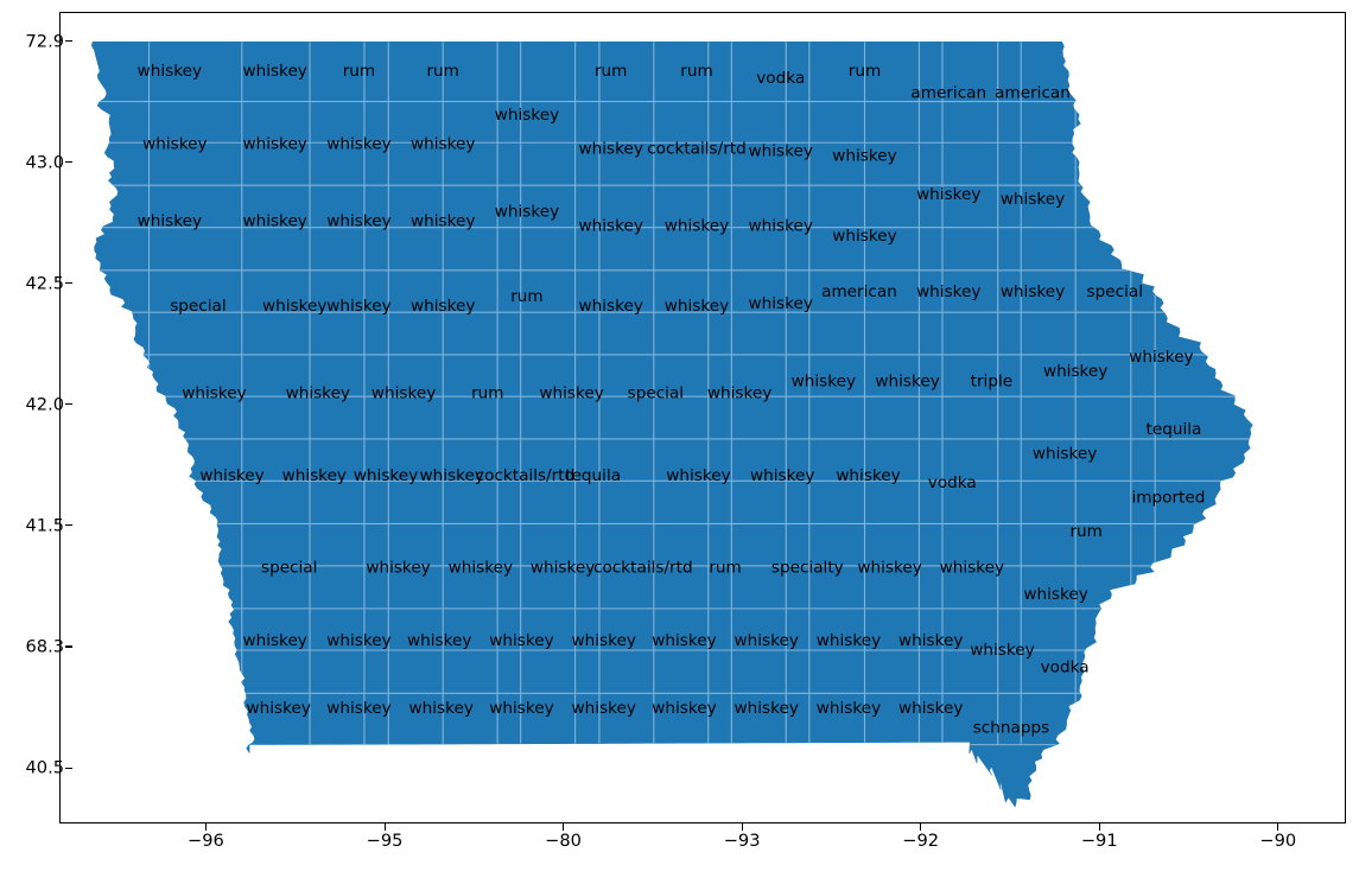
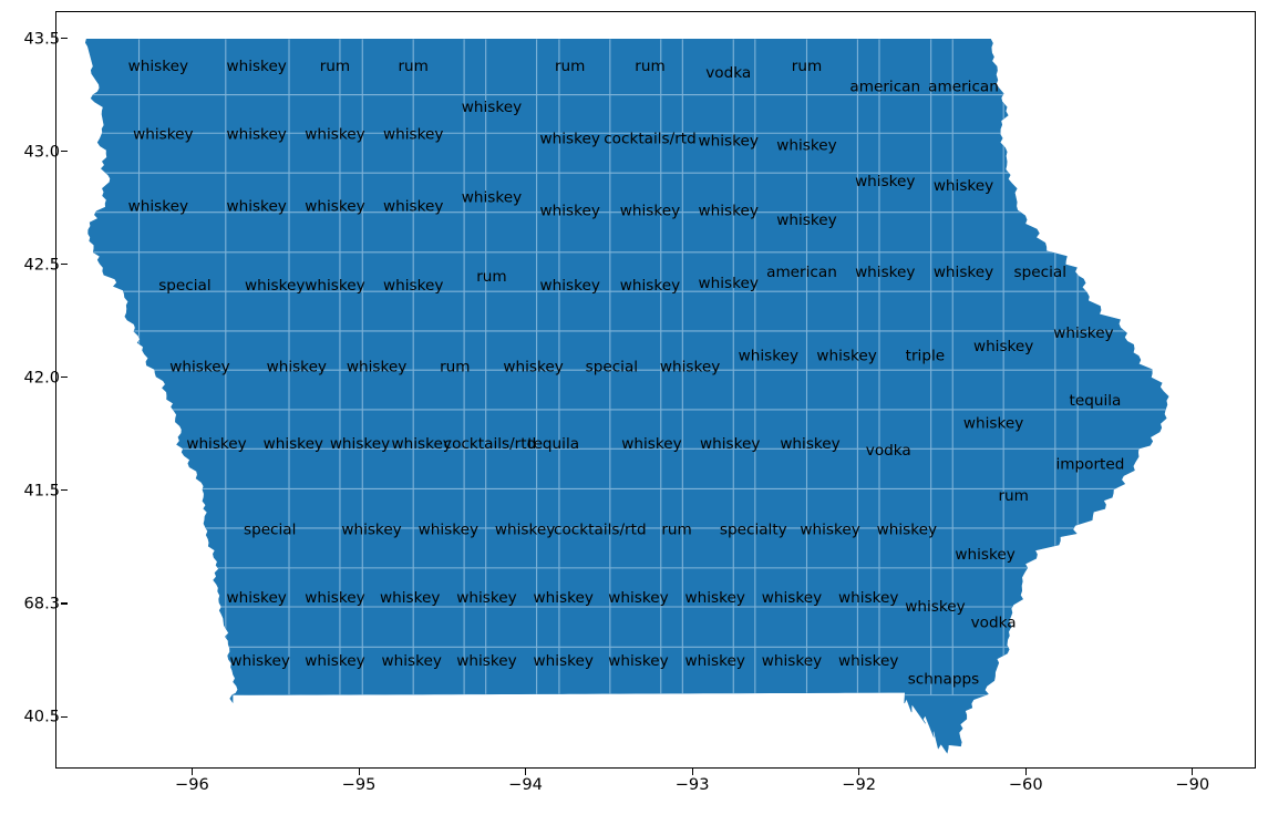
  whiskey
  whiskey
  rum
  rum
  whiskey
  rum
  rum
  vodka
  rum
  american
  american
  whiskey
  whiskey
  whiskey
  whiskey
  whiskey
  cocktails/rtd
  whiskey
  whiskey
  whiskey
  whiskey
  whiskey
  whiskey
  whiskey
  whiskey
  whiskey
  whiskey
  whiskey
  whiskey
  whiskey
  special
  whiskey
  whiskey
  whiskey
  rum
  whiskey
  whiskey
  whiskey
  american
  whiskey
  whiskey
  special
  whiskey
  whiskey
  whiskey
  rum
  whiskey
  special
  whiskey
  whiskey
  whiskey
  triple
  whiskey
  whiskey
  whiskey
  whiskey
  whiskey
  whiskey
  cocktails/rtd
  tequila
  whiskey
  whiskey
  whiskey
  vodka
  whiskey
  tequila
  imported
  rum
  special
  whiskey
  whiskey
  whiskey
  cocktails/rtd
  rum
  specialty
  whiskey
  whiskey
  whiskey
  whiskey
  whiskey
  whiskey
  whiskey
  whiskey
  whiskey
  whiskey
  whiskey
  whiskey
  whiskey
  vodka
  whiskey
  whiskey
  whiskey
  whiskey
  whiskey
  whiskey
  whiskey
  whiskey
  whiskey
  schnapps
  40.5
  68.3
  41.5
  42.0
  42.5
  43.0
- 72.9
+ 43.5
  −96
  −95
- −80
+ −94
  −93
  −92
- −91
+ −60
  −90
